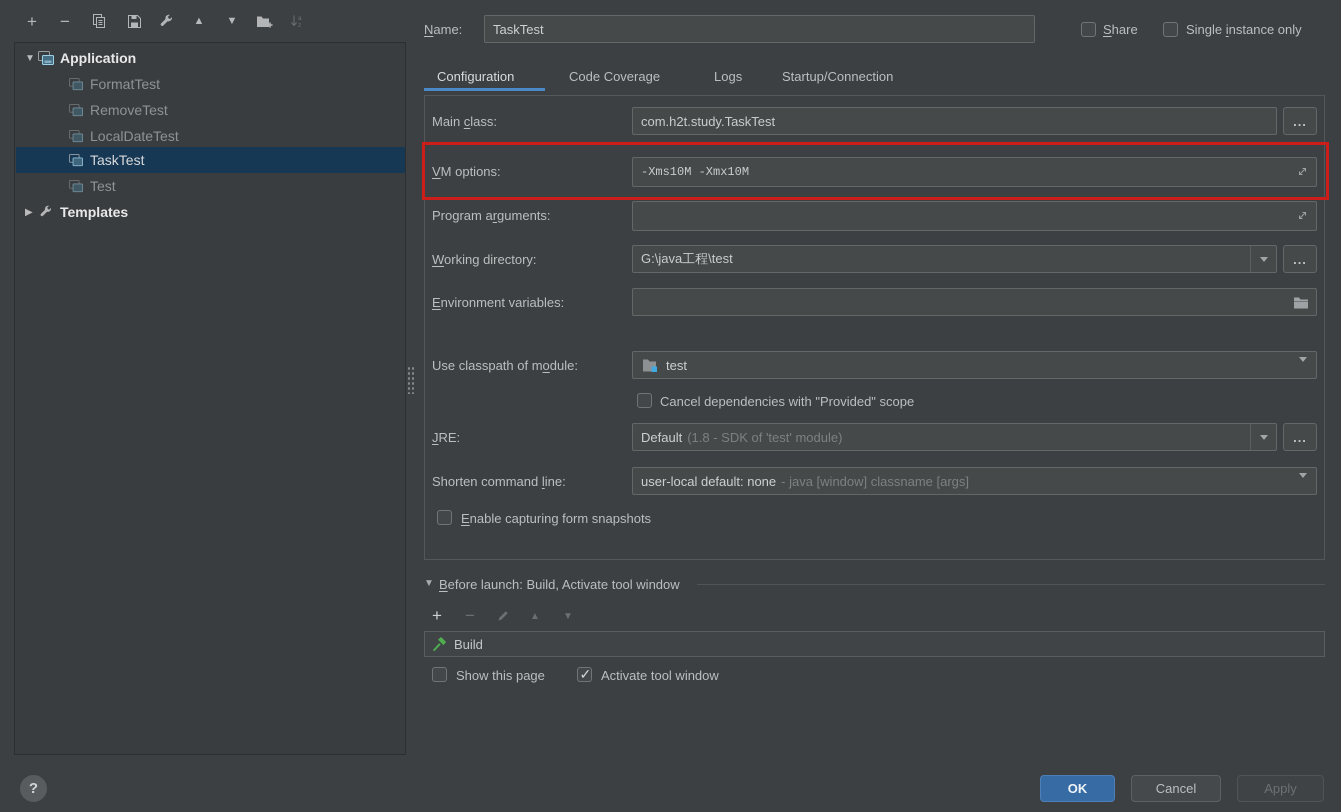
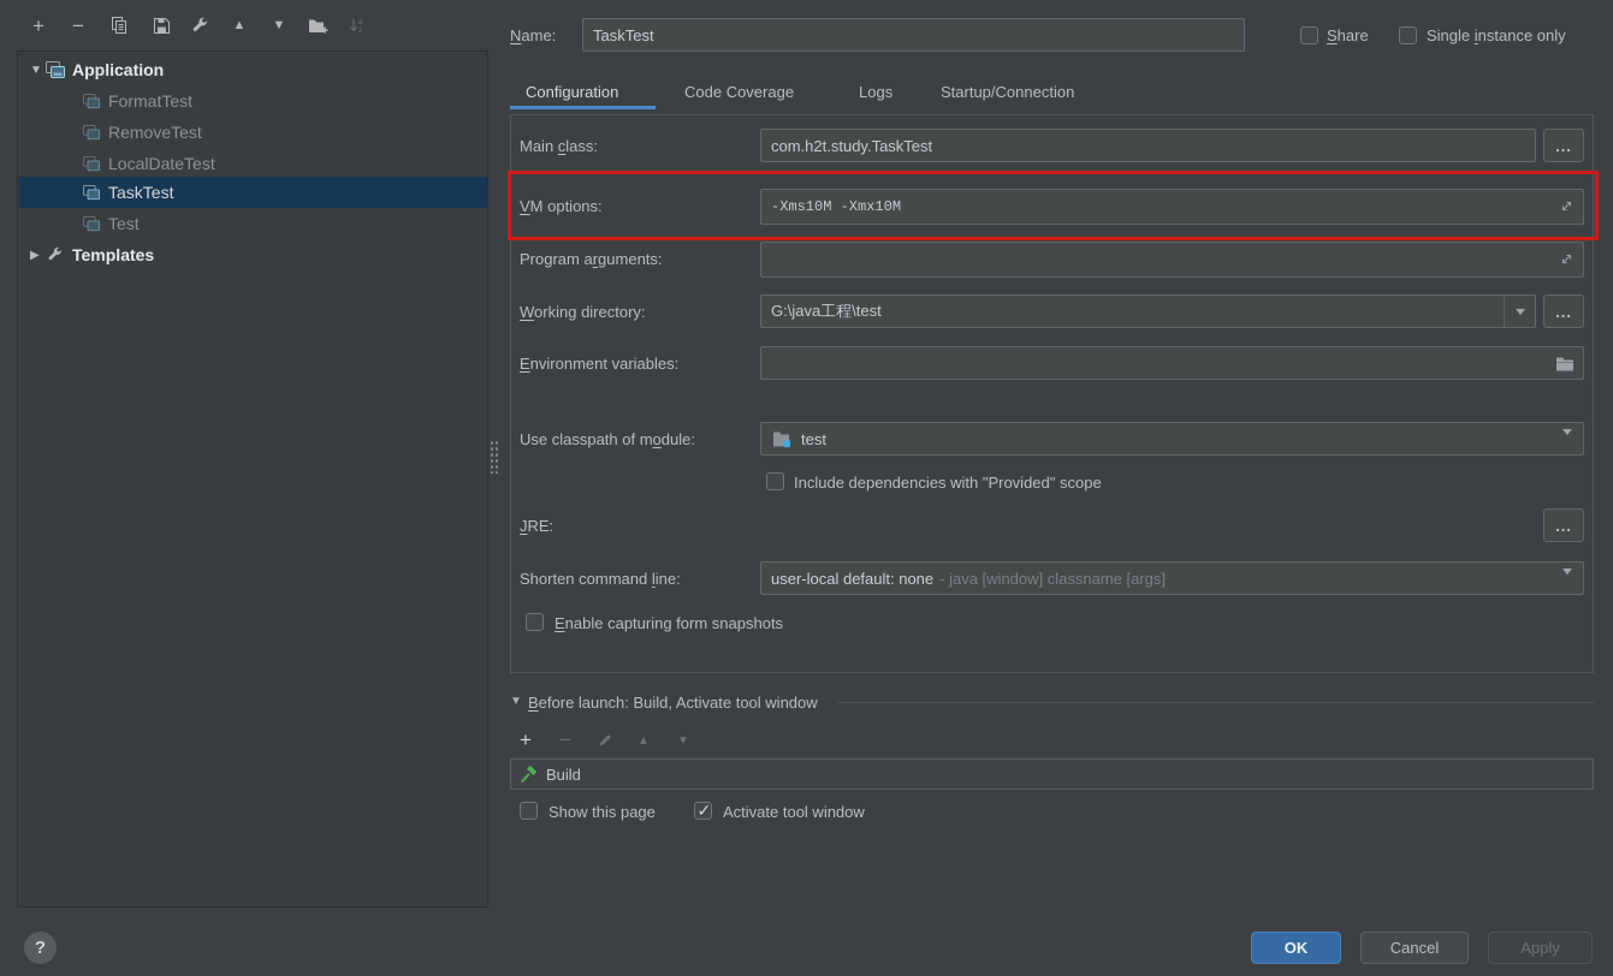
  +
  −
  ▲
  ▼
  ▼
  Application
  FormatTest
  RemoveTest
  LocalDateTest
  TaskTest
  Test
  ▶
  Templates
  Name:
  TaskTest
  Share
  Single instance only
  Configuration
  Code Coverage
  Logs
  Startup/Connection
  Main class:
  com.h2t.study.TaskTest
  ...
  VM options:
  -Xms10M -Xmx10M
  Program arguments:
  Working directory:
  G:\java工程\test
  ...
  Environment variables:
  Use classpath of module:
  test
- Cancel dependencies with "Provided" scope
+ Include dependencies with "Provided" scope
  JRE:
- Default
- (1.8 - SDK of 'test' module)
  ...
  Shorten command line:
  user-local default: none
  - java [window] classname [args]
  Enable capturing form snapshots
  ▼
  Before launch: Build, Activate tool window
  +
  −
  ▲
  ▼
  Build
  Show this page
  Activate tool window
  ?
  OK
  Cancel
  Apply
